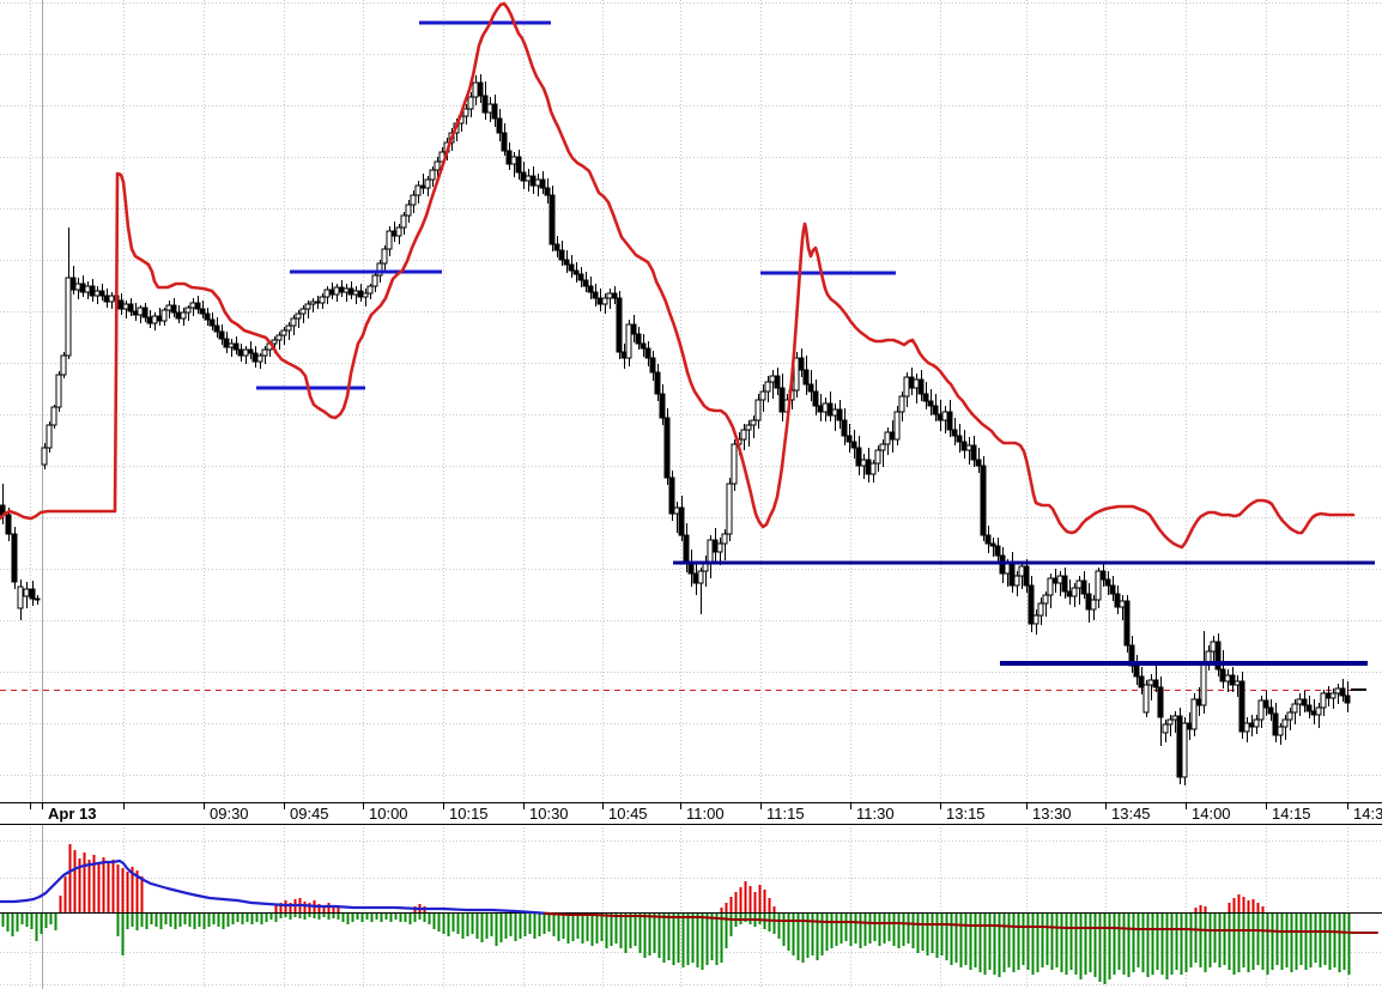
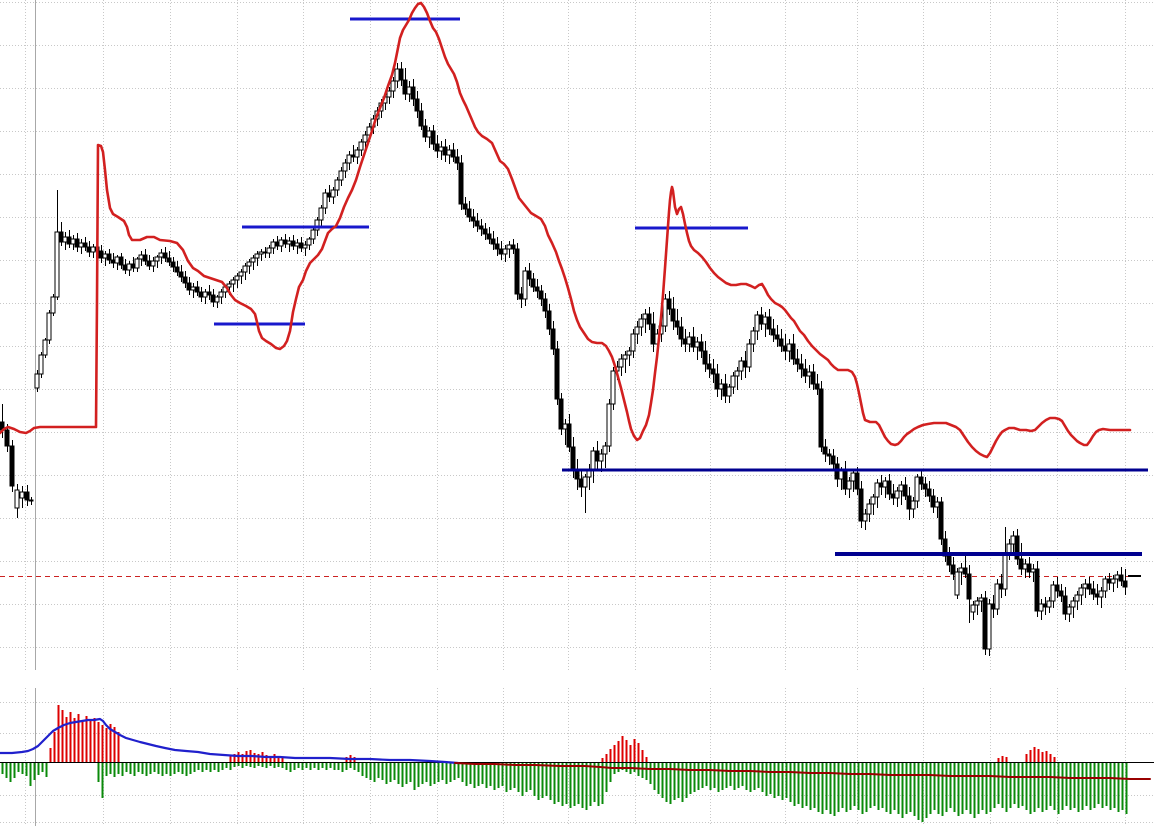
- Apr 13
- 09:30
- 09:45
- 10:00
- 10:15
- 10:30
- 10:45
- 11:00
- 11:15
- 11:30
- 13:15
- 13:30
- 13:45
- 14:00
- 14:15
- 14:3
